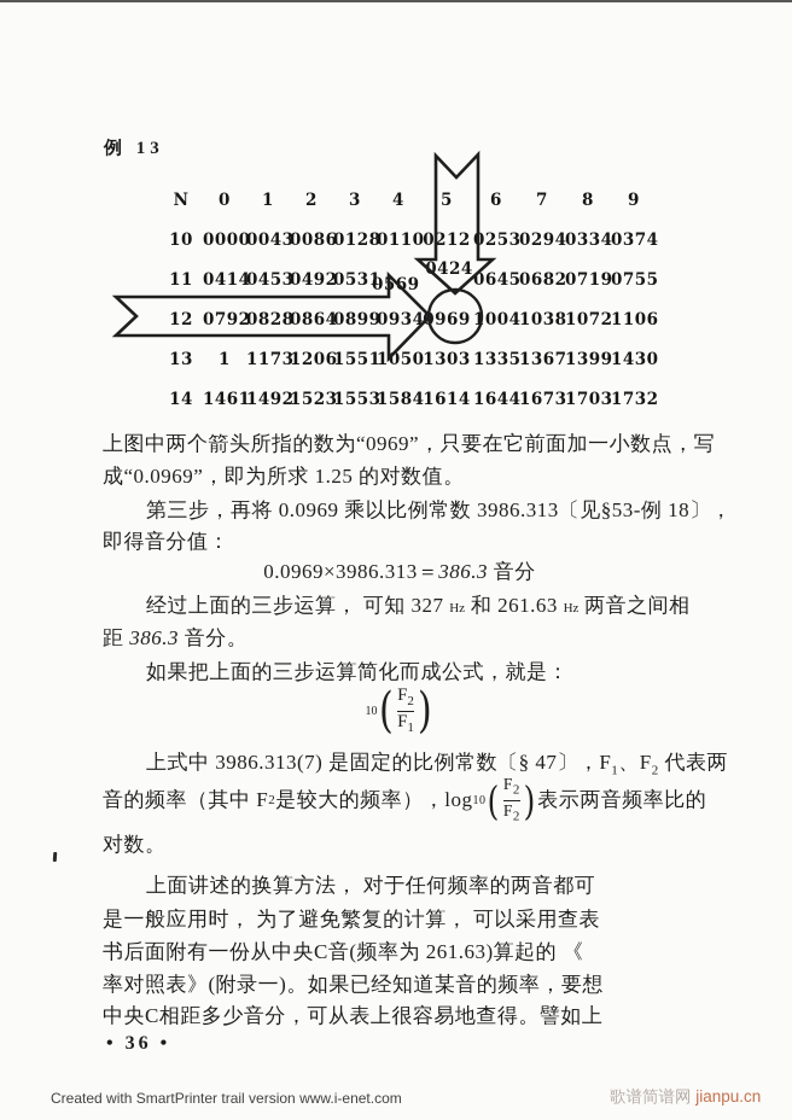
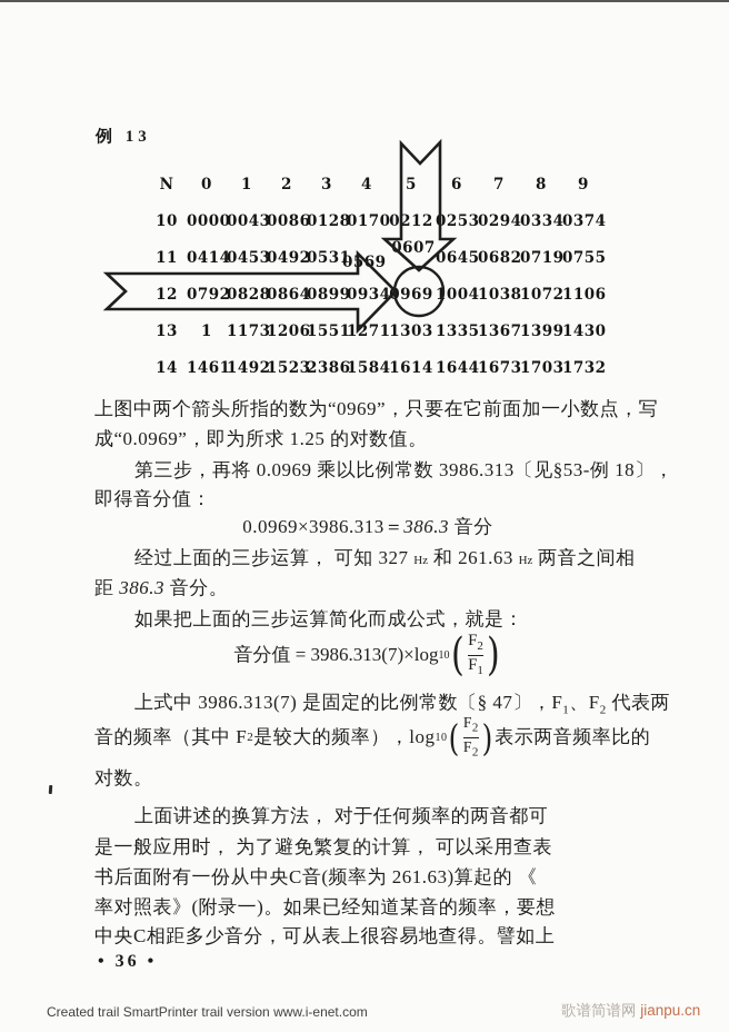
  例 13
  N
  0
  1
  2
  3
  4
  5
  6
  7
  8
  9
  10
  0000
  0043
  0086
  0128
- 0110
+ 0170
  0212
  253
  0294
  0334
  0374
  11
  0414
  0453
  0492
  0531
  069
- 0424
+ 0607
  0645
  0682
  0719
  0755
  12
  0792
  0828
  0864
  0899
  0934
  969
  1004
  1038
  1072
  1106
  13
  1
  1173
  1206
  1551
- 1050
+ 1271
  1303
  1335
  1367
  1399
  1430
  14
  1461
  1492
  1523
- 1553
+ 2386
  1584
  1614
  1644
  1673
  1703
  1732
  上图中两个箭头所指的数为“0969”，只要在它前面加一小数点，
  成“0.0969”，即为所求 1.25 的对数值。
  第三步，再将 0.0969 乘以比例常数 3986.313〔见§53-例 18〕，
  即得音分值：
  0.0969×3986.313＝386.3 音分
  经过上面的三步运算， 可知 327 Hz 和 261.63 Hz 两音之间相
  距 386.3 音分。
  如果把上面的三步运算简化而成公式，就是：
+ 音分值 = 3986.313(7)×log
  10
  (
  F2
  F1
  )
  上式中 3986.313(7) 是固定的比例常数〔§ 47〕，F1、F2 代表两
  音的频率（其中 F
  2
  是较大的频率），
  log
  10
  (
  F2
  F2
  )
  表示两音频率比的
  对数。
  上面讲述的换算方法， 对于任何频率的两音都可
  是一般应用时， 为了避免繁复的计算， 可以采用查表
  书后面附有一份从中央C音(频率为 261.63)算起的 《
  率对照表》(附录一)。如果已经知道某音的频率，要想
  中央C相距多少音分，可从表上很容易地查得。譬如上
  • 36 •
- Created with SmartPrinter trail version www.i-enet.com
+ Created trail SmartPrinter trail version www.i-enet.com
  歌谱简谱网 jianpu.cn
